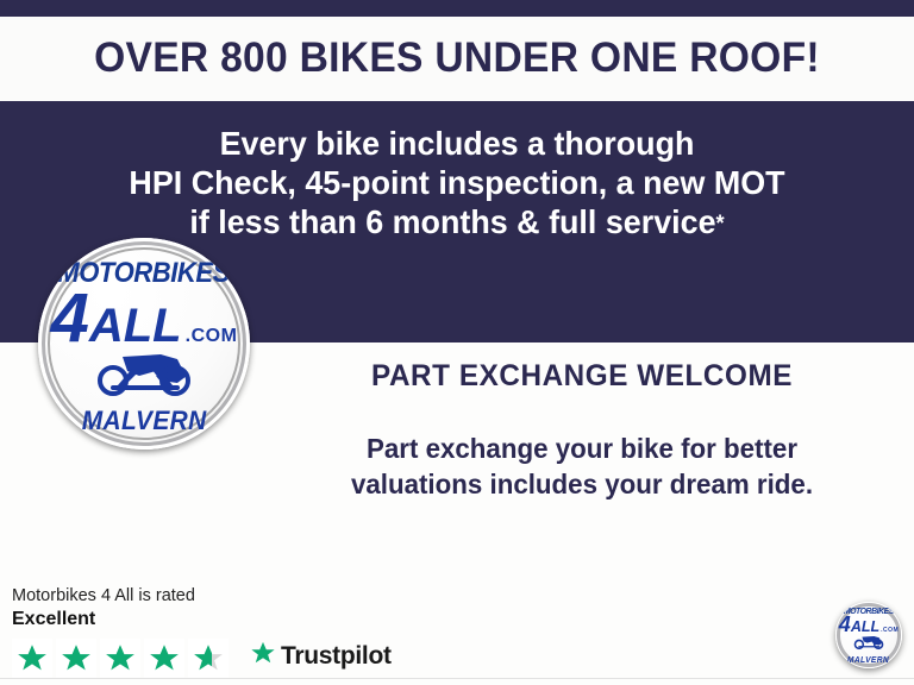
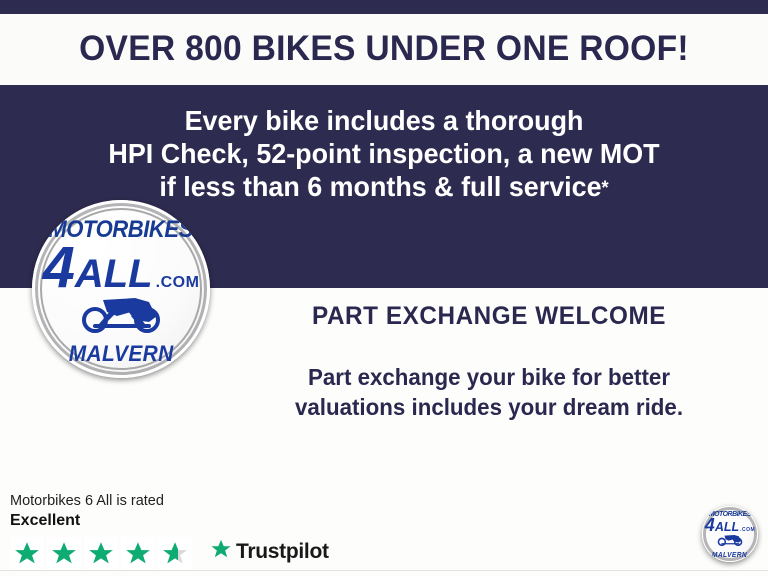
  OVER 800 BIKES UNDER ONE ROOF!
  Every bike includes a thorough
- HPI Check, 45-point inspection, a new MOT
+ HPI Check, 52-point inspection, a new MOT
  if less than 6 months & full service*
  MOTORBIKES
  4
  ALL
  .COM
  MALVERN
  PART EXCHANGE WELCOME
  Part exchange your bike for better
  valuations includes your dream ride.
- Motorbikes 4 All is rated
+ Motorbikes 6 All is rated
  Excellent
  Trustpilot
  MOTORBIKES
  4
  ALL
